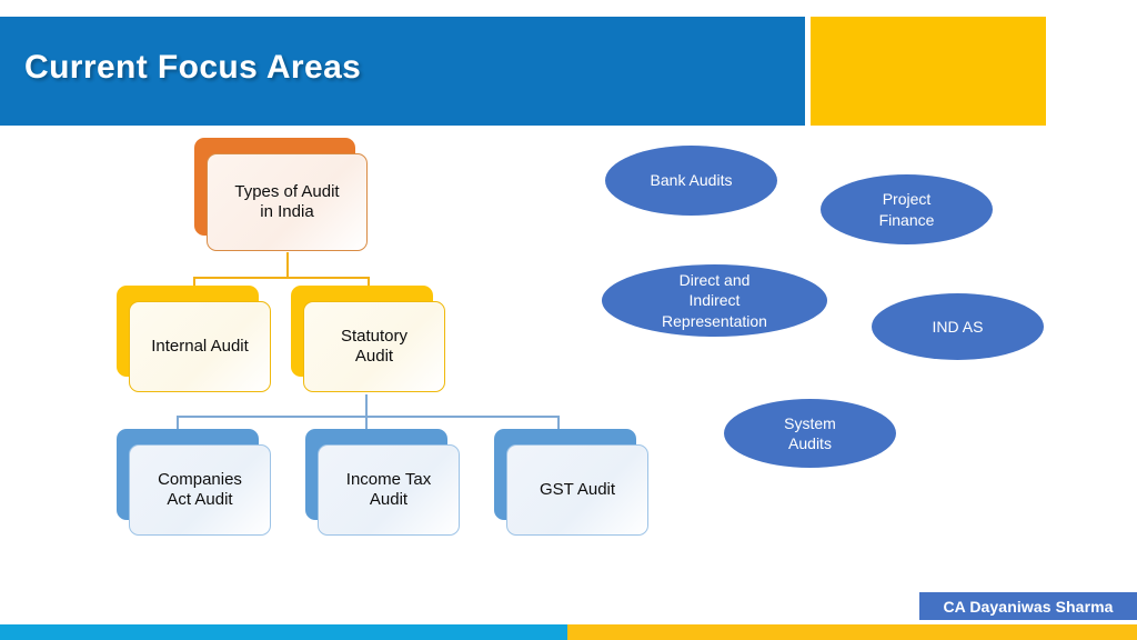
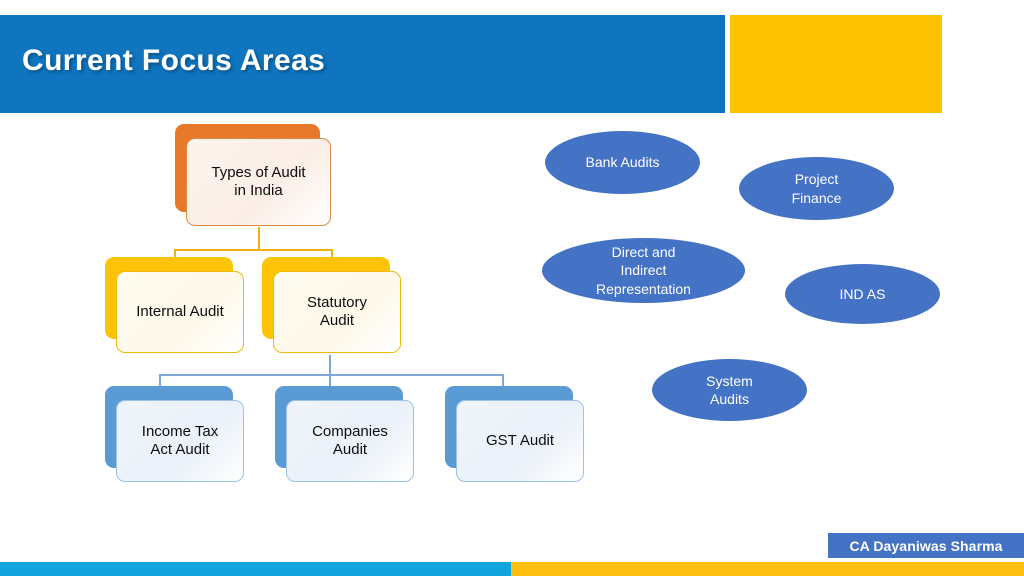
  Current Focus Areas
  Types of Audit
  in India
  Internal Audit
  Statutory
  Audit
- Companies
+ Income Tax
  Act Audit
- Income Tax
+ Companies
  Audit
  GST Audit
  Bank Audits
  Project
  Finance
  Direct and
  Indirect
  Representation
  IND AS
  System
  Audits
  CA Dayaniwas Sharma
